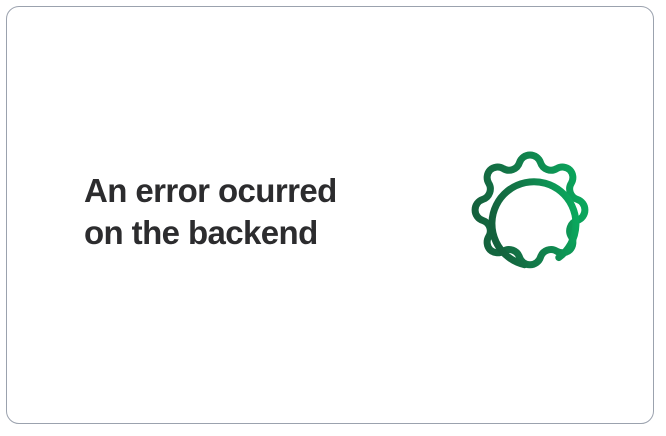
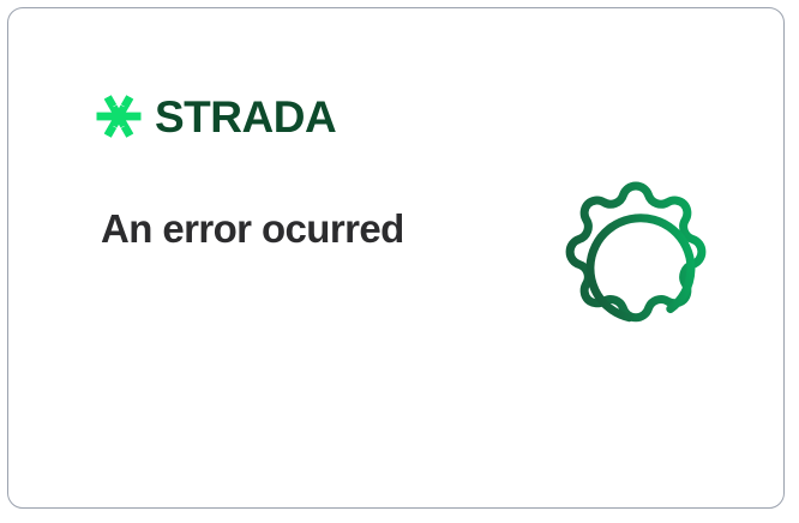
+ STRADA
  An error ocurred
- on the backend
